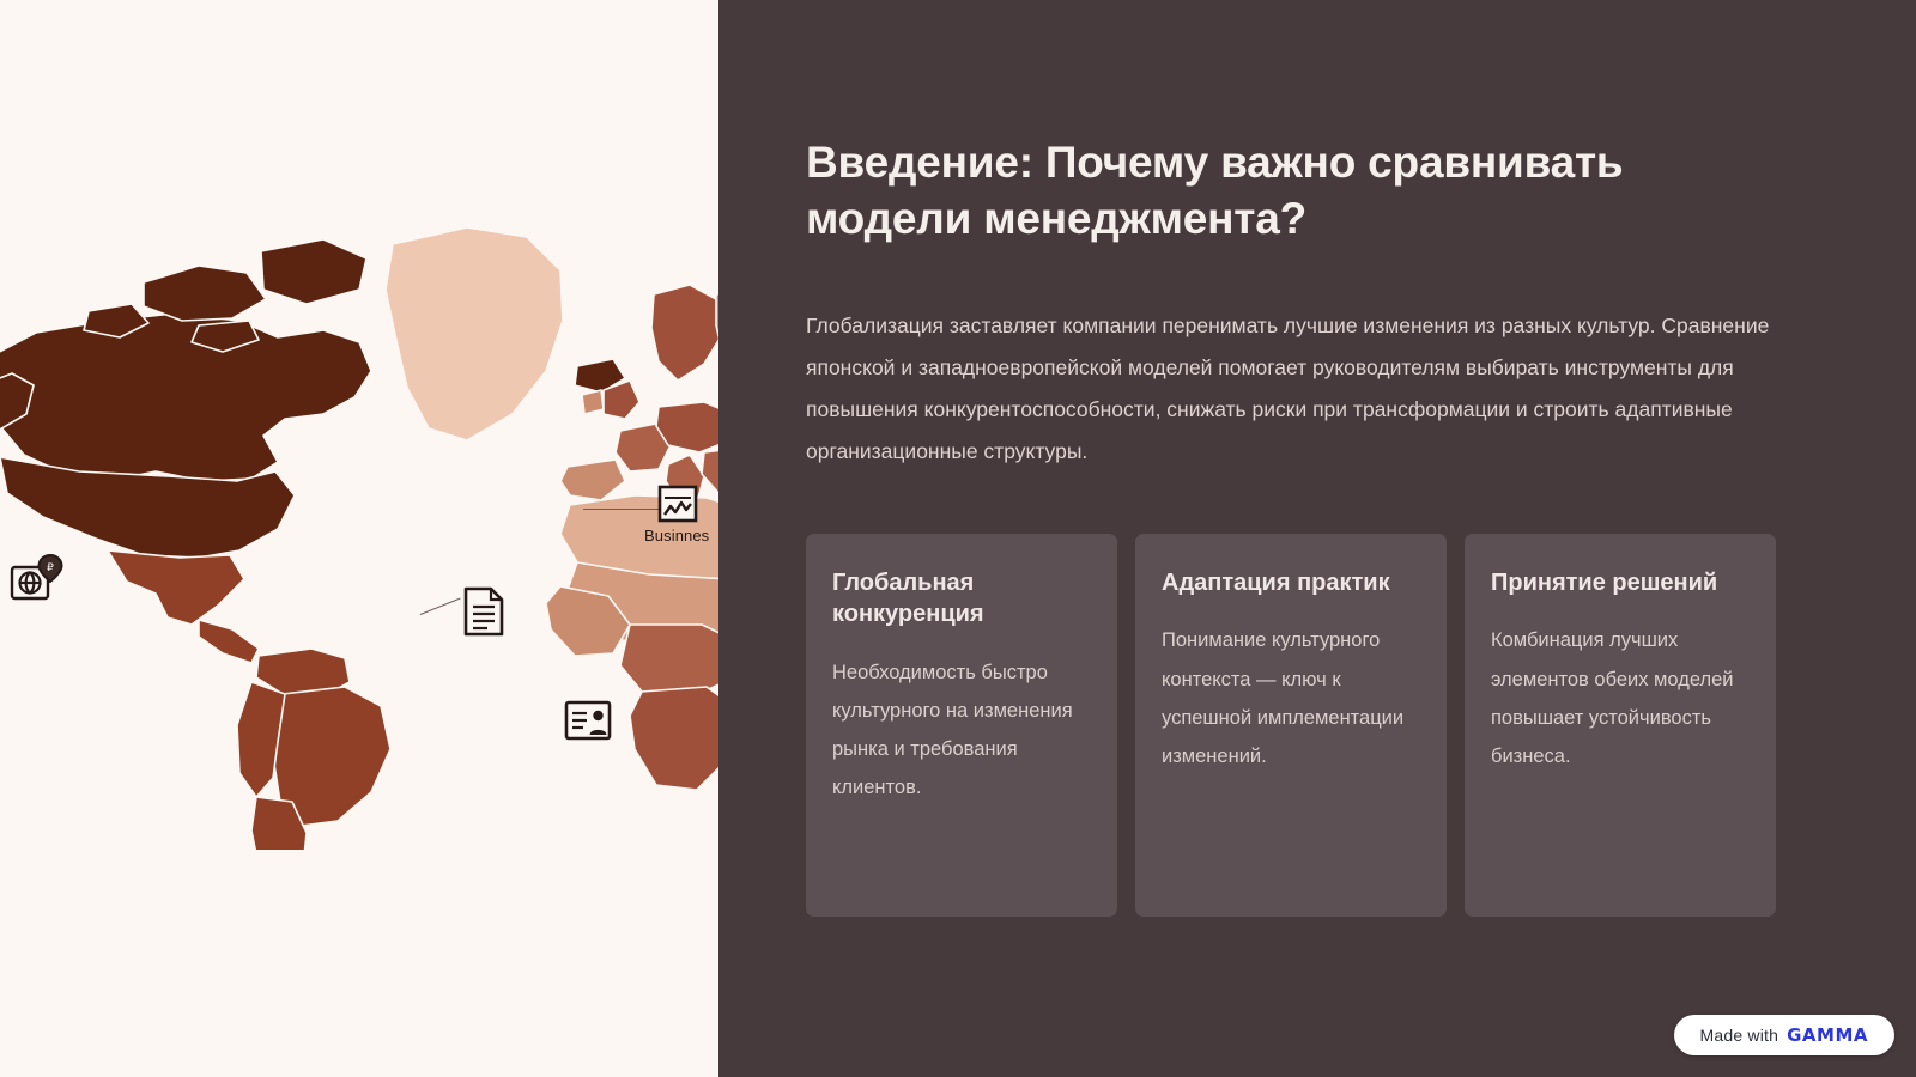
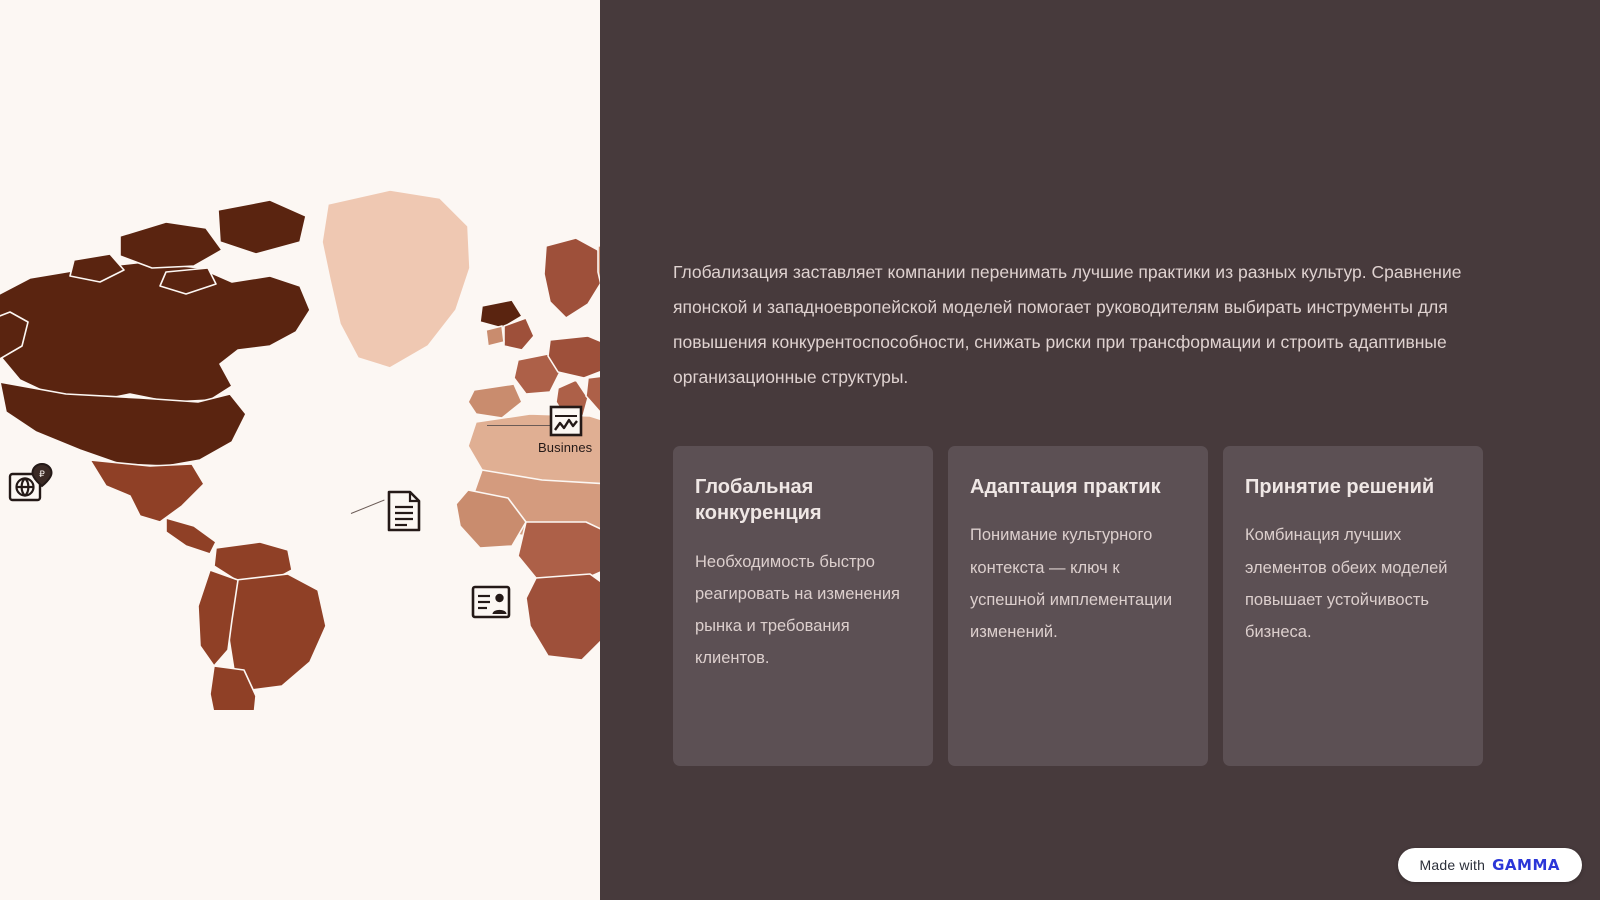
  ₽
  Businnes
- Введение: Почему важно сравнивать модели менеджмента?
- Глобализация заставляет компании перенимать лучшие изменения из разных культур. Сравнение японской и западноевропейской моделей помогает руководителям выбирать инструменты для повышения конкурентоспособности, снижать риски при трансформации и строить адаптивные организационные структуры.
+ Глобализация заставляет компании перенимать лучшие практики из разных культур. Сравнение японской и западноевропейской моделей помогает руководителям выбирать инструменты для повышения конкурентоспособности, снижать риски при трансформации и строить адаптивные организационные структуры.
  Глобальная конкуренция
- Необходимость быстро культурного на изменения рынка и требования клиентов.
+ Необходимость быстро реагировать на изменения рынка и требования клиентов.
  Адаптация практик
  Понимание культурного контекста — ключ к успешной имплементации изменений.
  Принятие решений
  Комбинация лучших элементов обеих моделей повышает устойчивость бизнеса.
  Made with
  GAMMA
